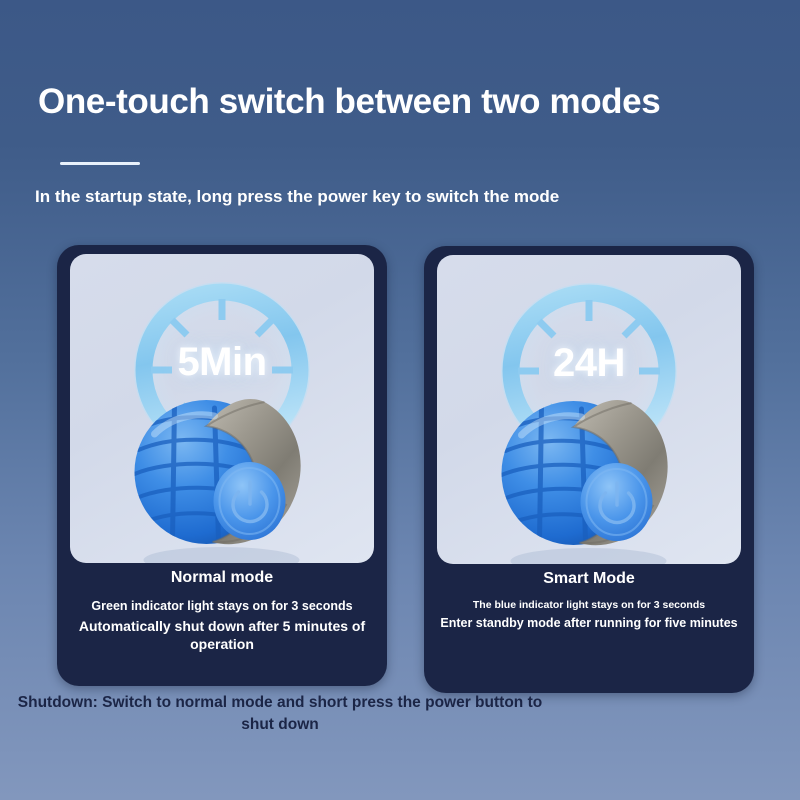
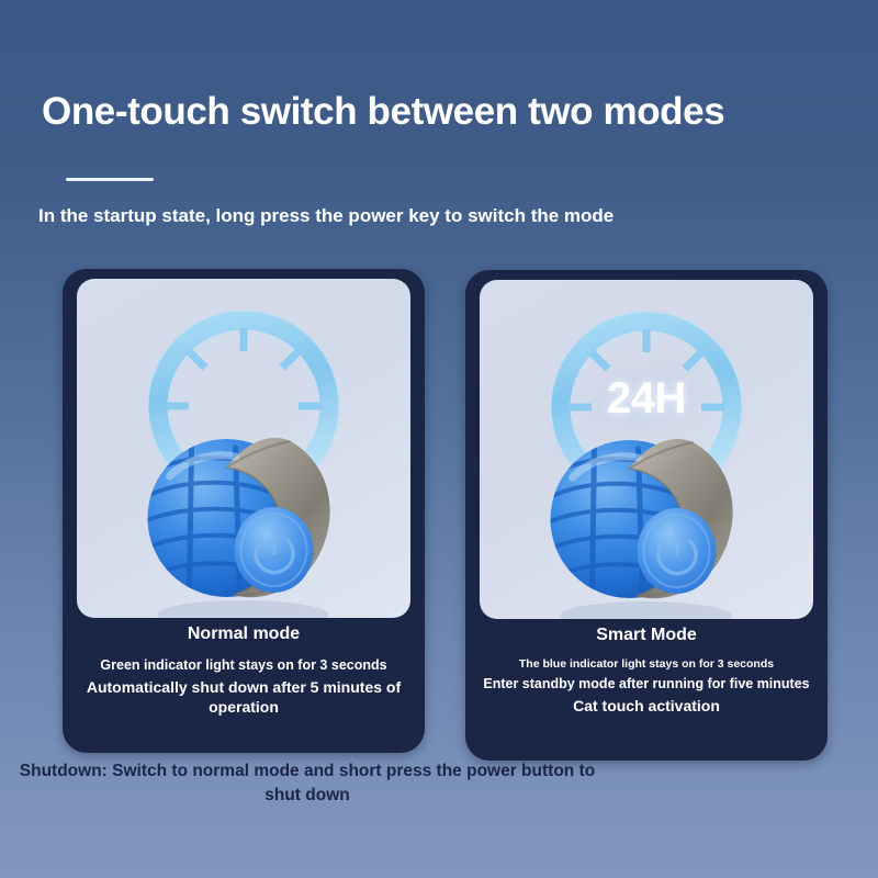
  One-touch switch between two modes
  In the startup state, long press the power key to switch the mode
- 5Min
  Normal mode
  Green indicator light stays on for 3 seconds
  Automatically shut down after 5 minutes of operation
  24H
  Smart Mode
  The blue indicator light stays on for 3 seconds
  Enter standby mode after running for five minutes
+ Cat touch activation
  Shutdown: Switch to normal mode and short press the power button to shut down
